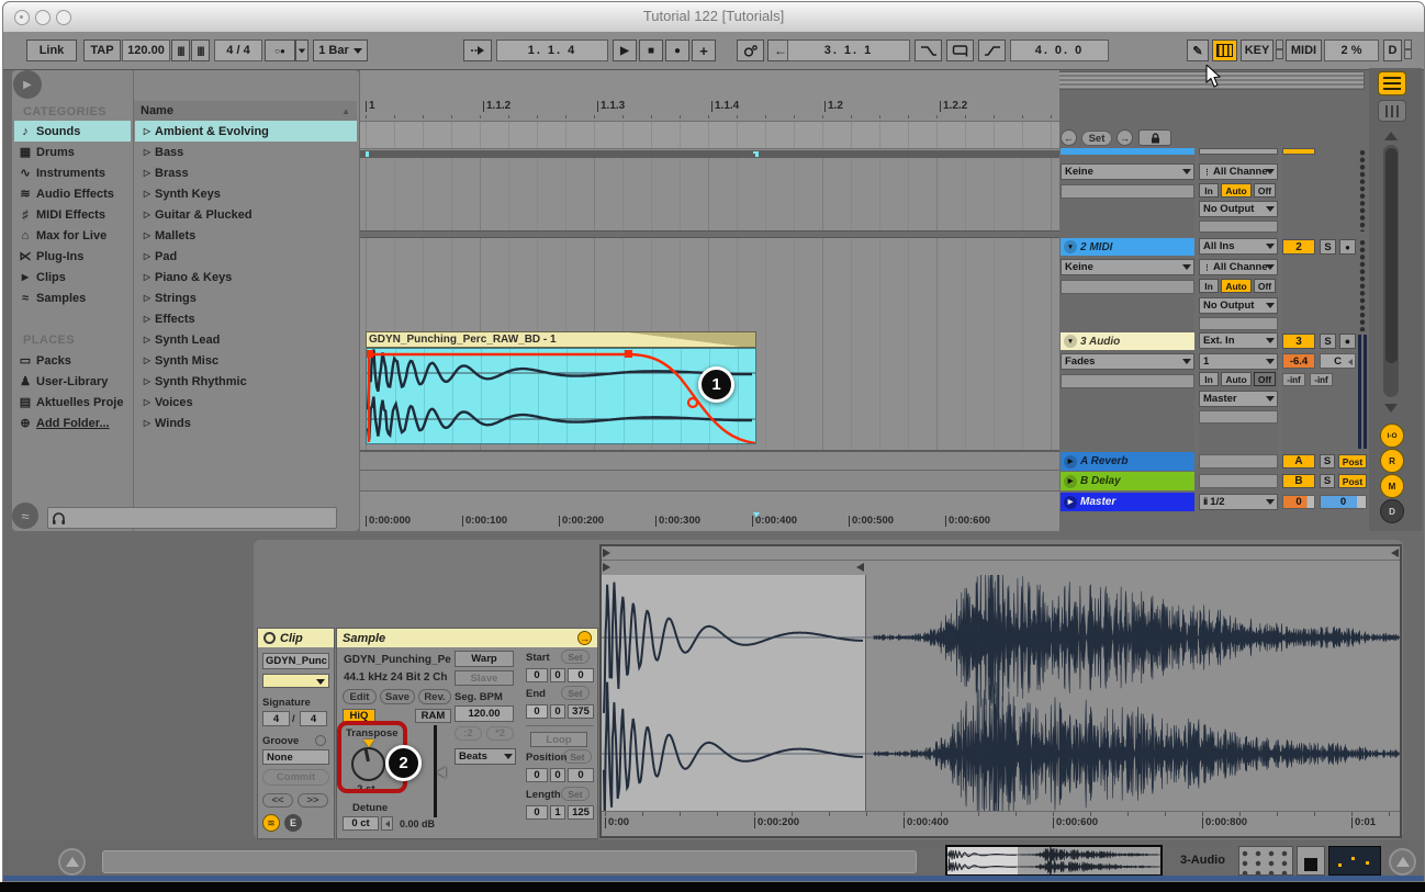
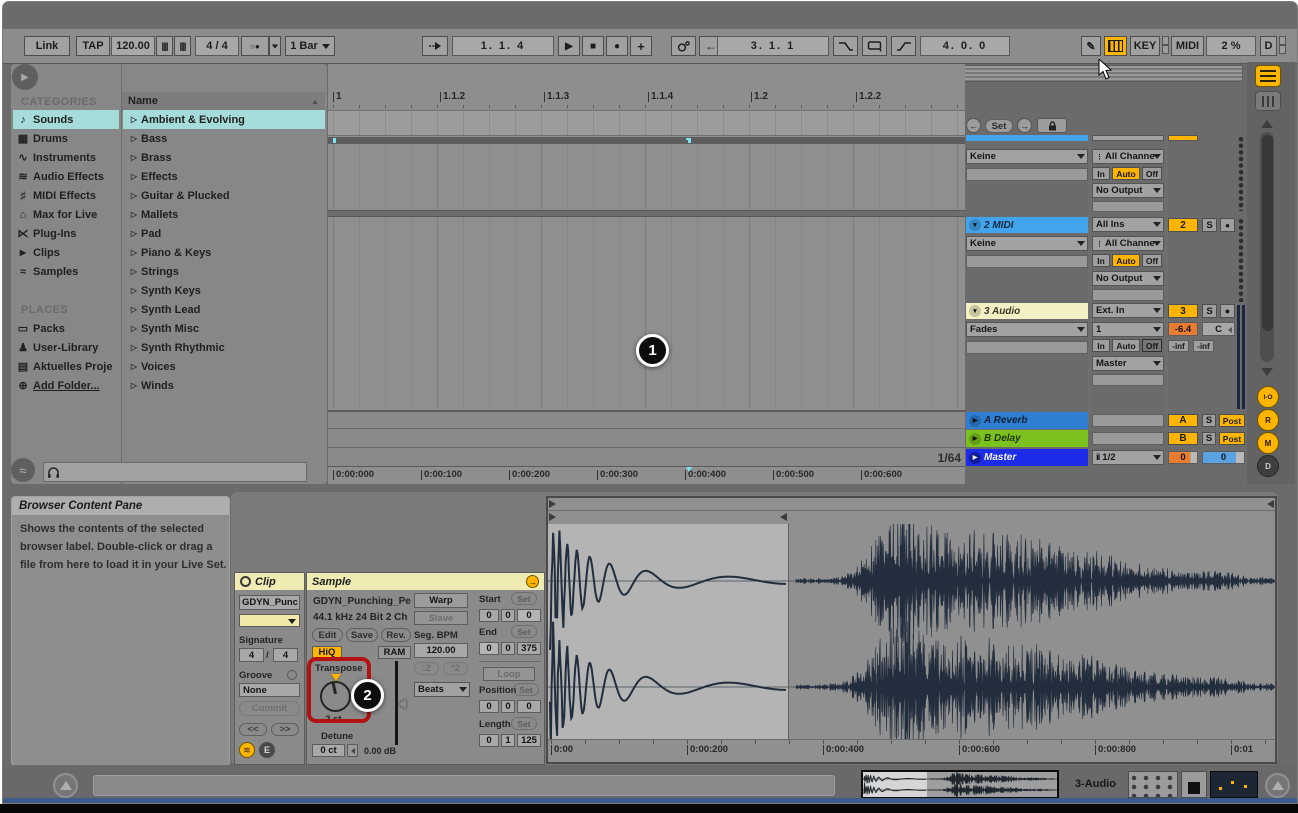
- Tutorial 122 [Tutorials]
  Link
  TAP
  120.00
  ||||
  ||||
  4 / 4
  ○●
  1 Bar
  1. 1. 4
  ▶
  ■
  ●
  +
  ←
  3. 1. 1
  4. 0. 0
  ✎
  KEY
  MIDI
  2 %
  D
  ▶
  CATEGORIES
  Name
  ▲
  ♪
  Sounds
  ▦
  Drums
  ∿
  Instruments
  ≋
  Audio Effects
  ♯
  MIDI Effects
  ⌂
  Max for Live
  ⋉
  Plug-Ins
  ▶
  Clips
  ≈
  Samples
  PLACES
  ▭
  Packs
  ♟
  User-Library
  ▤
  Aktuelles Proje
  ⊕
  Add Folder...
  ▷
  Ambient & Evolving
  ▷
  Bass
  ▷
  Brass
  ▷
- Synth Keys
+ Effects
  ▷
  Guitar & Plucked
  ▷
  Mallets
  ▷
  Pad
  ▷
  Piano & Keys
  ▷
  Strings
  ▷
- Effects
+ Synth Keys
  ▷
  Synth Lead
  ▷
  Synth Misc
  ▷
  Synth Rhythmic
  ▷
  Voices
  ▷
  Winds
  ≈
  1
  1.1.2
  1.1.3
  1.1.4
  1.2
  1.2.2
+ 1/64
  0:00:000
  0:00:100
  0:00:200
  0:00:300
  0:00:400
  0:00:500
  0:00:600
- GDYN_Punching_Perc_RAW_BD - 1
  1
  ←
  Set
  →
  Keine
  All Channe
  In
  Auto
  Off
  No Output
  2 MIDI
  Keine
  All Ins
  All Channe
  In
  Auto
  Off
  No Output
  2
  S
  ●
  3 Audio
  Fades
  Ext. In
  1
  In
  Auto
  Off
  Master
  3
  S
  ●
  -6.4
  C
  -inf
  -inf
  A Reverb
  A
  S
  Post
  B Delay
  B
  S
  Post
  Master
  ii
  1/2
  0
  0
  R
  M
  D
+ Browser Content Pane
+ Shows the contents of the selected
+ browser label. Double-click or drag a
+ file from here to load it in your Live Set.
  Clip
  GDYN_Punc
  Signature
  4
  /
  4
  Groove
  None
  Commit
  <<
  >>
  ≋
  E
  Sample
  →
  GDYN_Punching_Pe
  44.1 kHz 24 Bit 2 Ch
  Edit
  Save
  Rev.
  HiQ
  RAM
  Transpose
  -2 st
  Detune
  0 ct
  0.00 dB
  2
  Warp
  Slave
  Seg. BPM
  120.00
  :2
  *2
  Beats
  Start
  Set
  0
  0
  0
  End
  Set
  0
  0
  375
  Loop
  Position
  Set
  0
  0
  0
  Length
  Set
  0
  1
  125
  0:00
  0:00:200
  0:00:400
  0:00:600
  0:00:800
  0:01
  3-Audio
